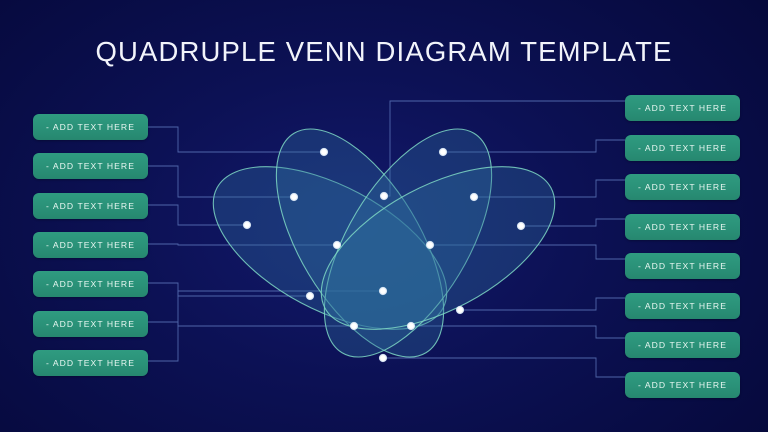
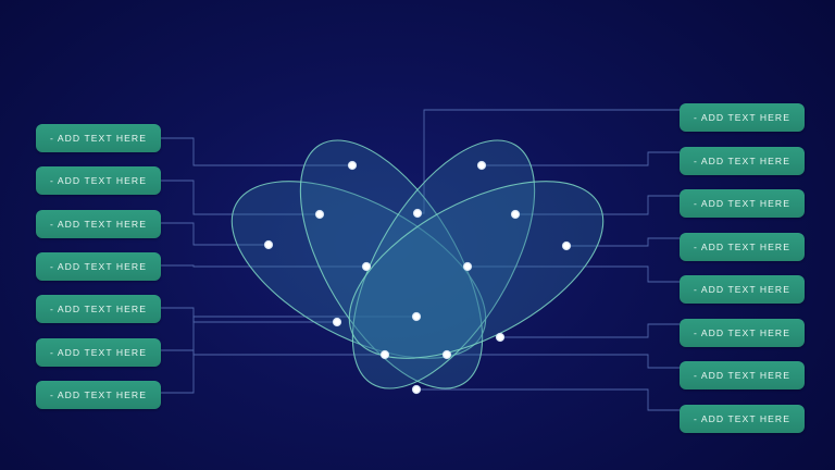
- QUADRUPLE VENN DIAGRAM TEMPLATE
  - ADD TEXT HERE
  - ADD TEXT HERE
  - ADD TEXT HERE
  - ADD TEXT HERE
  - ADD TEXT HERE
  - ADD TEXT HERE
  - ADD TEXT HERE
  - ADD TEXT HERE
  - ADD TEXT HERE
  - ADD TEXT HERE
  - ADD TEXT HERE
  - ADD TEXT HERE
  - ADD TEXT HERE
  - ADD TEXT HERE
  - ADD TEXT HERE
